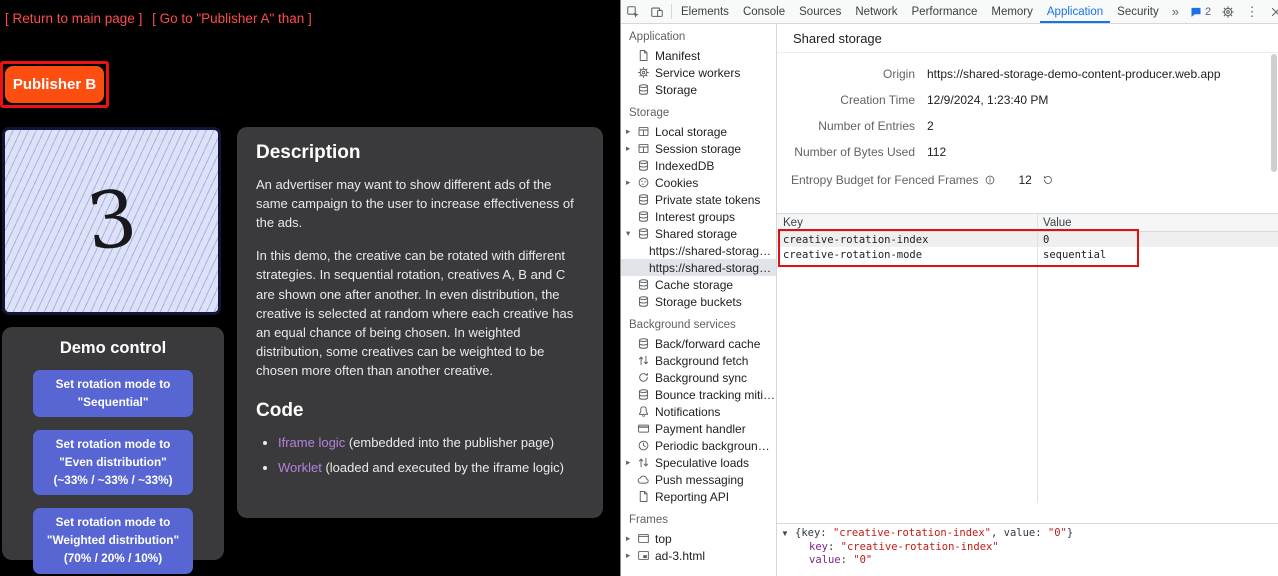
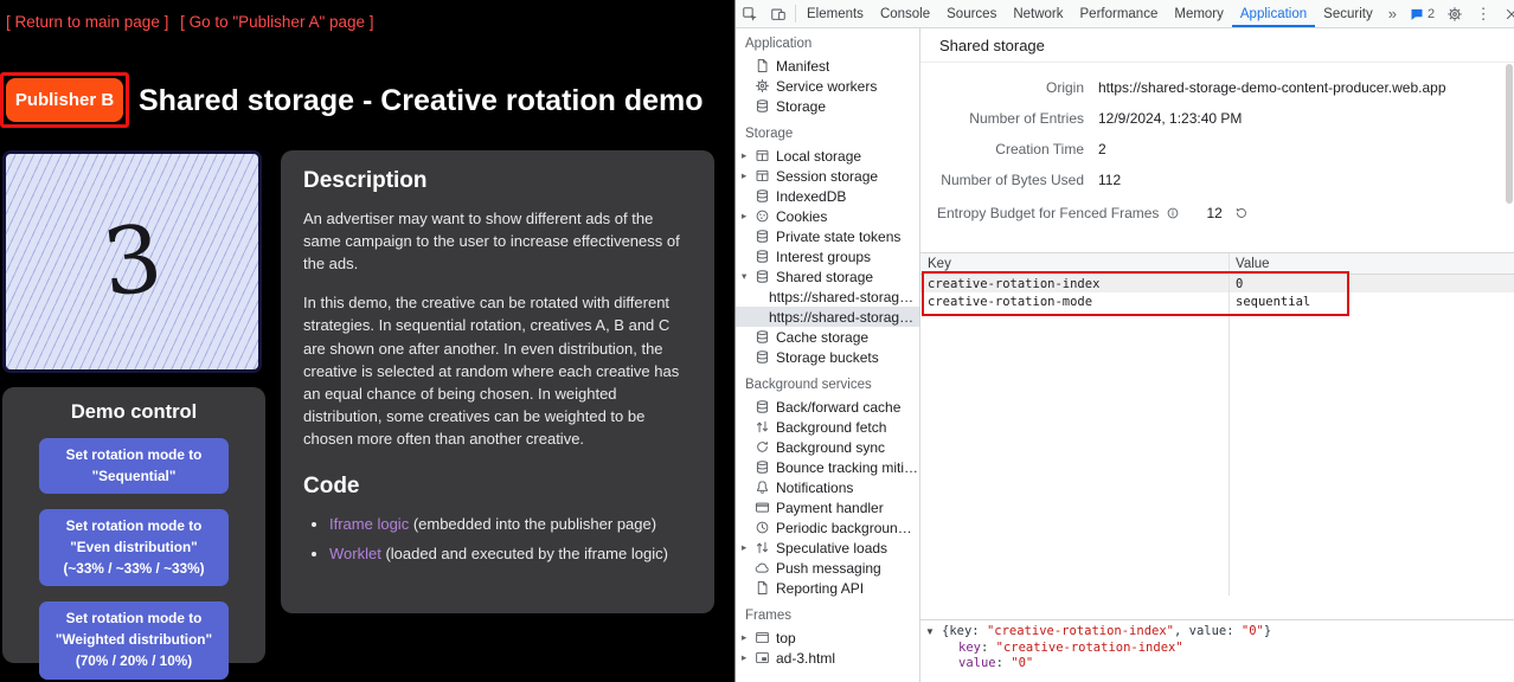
- [ Return to main page ] [ Go to "Publisher A" than ]
+ [ Return to main page ] [ Go to "Publisher A" page ]
  Publisher B
+ Shared storage - Creative rotation demo
  Demo control
  Set rotation mode to
  "Sequential"
  Set rotation mode to
  "Even distribution"
  (~33% / ~33% / ~33%)
  Set rotation mode to
  "Weighted distribution"
  (70% / 20% / 10%)
  Description
  An advertiser may want to show different ads of the same campaign to the user to increase effectiveness of the ads.
  In this demo, the creative can be rotated with different strategies. In sequential rotation, creatives A, B and C are shown one after another. In even distribution, the creative is selected at random where each creative has an equal chance of being chosen. In weighted distribution, some creatives can be weighted to be chosen more often than another creative.
  Code
  Iframe logic (embedded into the publisher page)
  Worklet (loaded and executed by the iframe logic)
  Elements
  Console
  Sources
  Network
  Performance
  Memory
  Application
  Security
  »
  2
  ⋮
  Application
  Manifest
  Service workers
  Storage
  Storage
  ▸
  Local storage
  ▸
  Session storage
  IndexedDB
  ▸
  Cookies
  Private state tokens
  Interest groups
  ▾
  Shared storage
  https://shared-storage-d
  https://shared-storage-d
  Cache storage
  Storage buckets
  Background services
  Back/forward cache
  Background fetch
  Background sync
  Bounce tracking mitiga
  Notifications
  Payment handler
  Periodic background s
  ▸
  Speculative loads
  Push messaging
  Reporting API
  Frames
  ▸
  top
  ▸
  ad-3.html
  Shared storage
  Origin
  https://shared-storage-demo-content-producer.web.app
- Creation Time
+ Number of Entries
  12/9/2024, 1:23:40 PM
- Number of Entries
+ Creation Time
  2
  Number of Bytes Used
  112
  Entropy Budget for Fenced Frames
  12
  Key
  Value
  creative-rotation-index
  0
  creative-rotation-mode
  sequential
  ▼ {key: "creative-rotation-index", value: "0"}
  key: "creative-rotation-index"
  value: "0"
